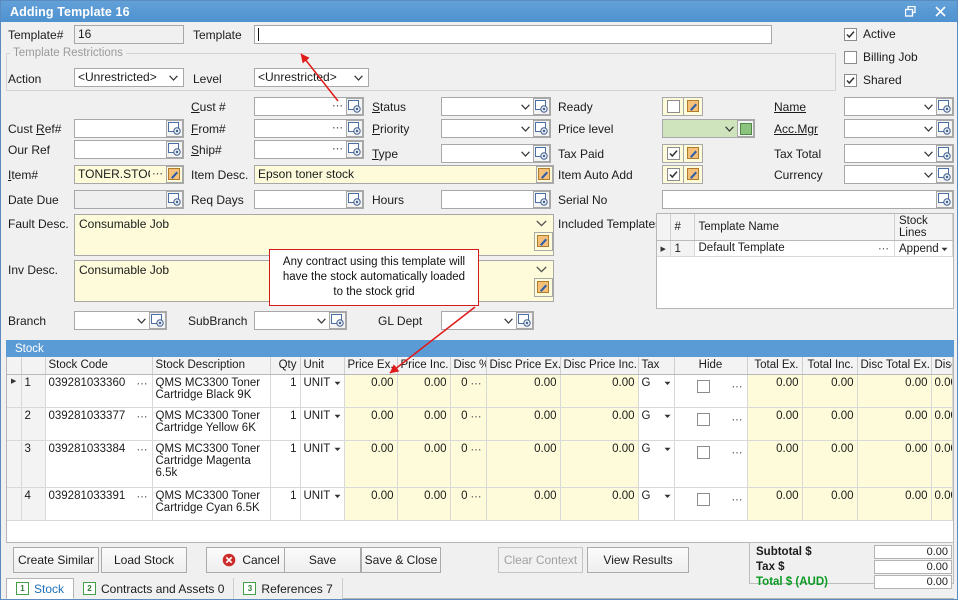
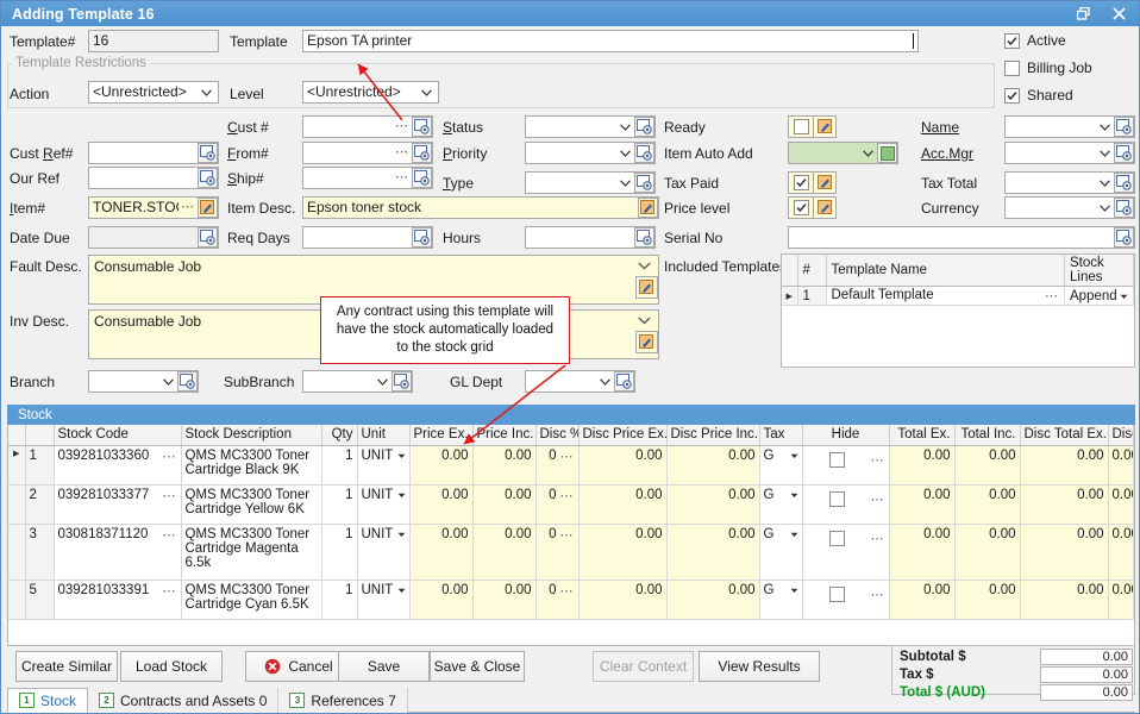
  Adding Template 16
  Template#
  16
  Template
+ Epson TA printer
  Active
  Billing Job
  Shared
  Template Restrictions
  Action
  <Unrestricted>
  Level
  <Unrestrictd>
  Cust Ref#
  Our Ref
  Item#
  TONER.STO
  ⋯
  Date Due
  Cust #
  ⋯
  From#
  ⋯
  Ship#
  ⋯
  Item Desc.
  Epson toner stock
  Req Days
  Status
  Priority
  Type
  Hours
  Ready
- Price level
+ Item Auto Add
  Tax Paid
- Item Auto Add
+ Price level
  Serial No
  Included Template
  	#	Template Name	Stock Lines
  	1	Default Template ⋯	Append
  Name
  Acc.Mgr
  Tax Total
  Currency
  Fault Desc.
  Consumable Job
  Inv Desc.
  Consumable Job
  Branch
  SubBranch
  GL Dept
  Any contract using this template will have the stock automatically loaded to the stock grid
  Stock
  		Stock Code	Stock Description	Qty	Unit	Price Ex.	Price Inc.	Disc %	Disc Price Ex.	Disc Price Inc.	Tax	Hide	Total Ex.	Total Inc.	Disc Total Ex.	Dis
  	1	039281033360 ⋯	QMS MC3300 Toner Cartridge Black 9K	1	UNIT	0.00	0.00	0 ⋯	0.00	0.00	G	⋯	0.00	0.00	0.00	0.0
  	2	039281033377 ⋯	QMS MC3300 Toner Cartridge Yellow 6K	1	UNIT	0.00	0.00	0 ⋯	0.00	0.00	G	⋯	0.00	0.00	0.00	0.0
- 	3	039281033384 ⋯	QMS MC3300 Toner Cartridge Magenta 6.5k	1	UNIT	0.00	0.00	0 ⋯	0.00	0.00	G	⋯	0.00	0.00	0.00	0.0
+ 	3	030818371120 ⋯	QMS MC3300 Toner Cartridge Magenta 6.5k	1	UNIT	0.00	0.00	0 ⋯	0.00	0.00	G	⋯	0.00	0.00	0.00	0.0
- 	4	039281033391 ⋯	QMS MC3300 Toner Cartridge Cyan 6.5K	1	UNIT	0.00	0.00	0 ⋯	0.00	0.00	G	⋯	0.00	0.00	0.00	0.0
+ 	5	039281033391 ⋯	QMS MC3300 Toner Cartridge Cyan 6.5K	1	UNIT	0.00	0.00	0 ⋯	0.00	0.00	G	⋯	0.00	0.00	0.00	0.0
  Create Similar
  Load Stock
  Cancel
  Save
  Save & Close
  Clear Context
  View Results
  Subtotal $
  0.00
  Tax $
  0.00
  Total $ (AUD)
  0.00
  1
  Stock
  2
  Contracts and Assets 0
  3
  References 7
